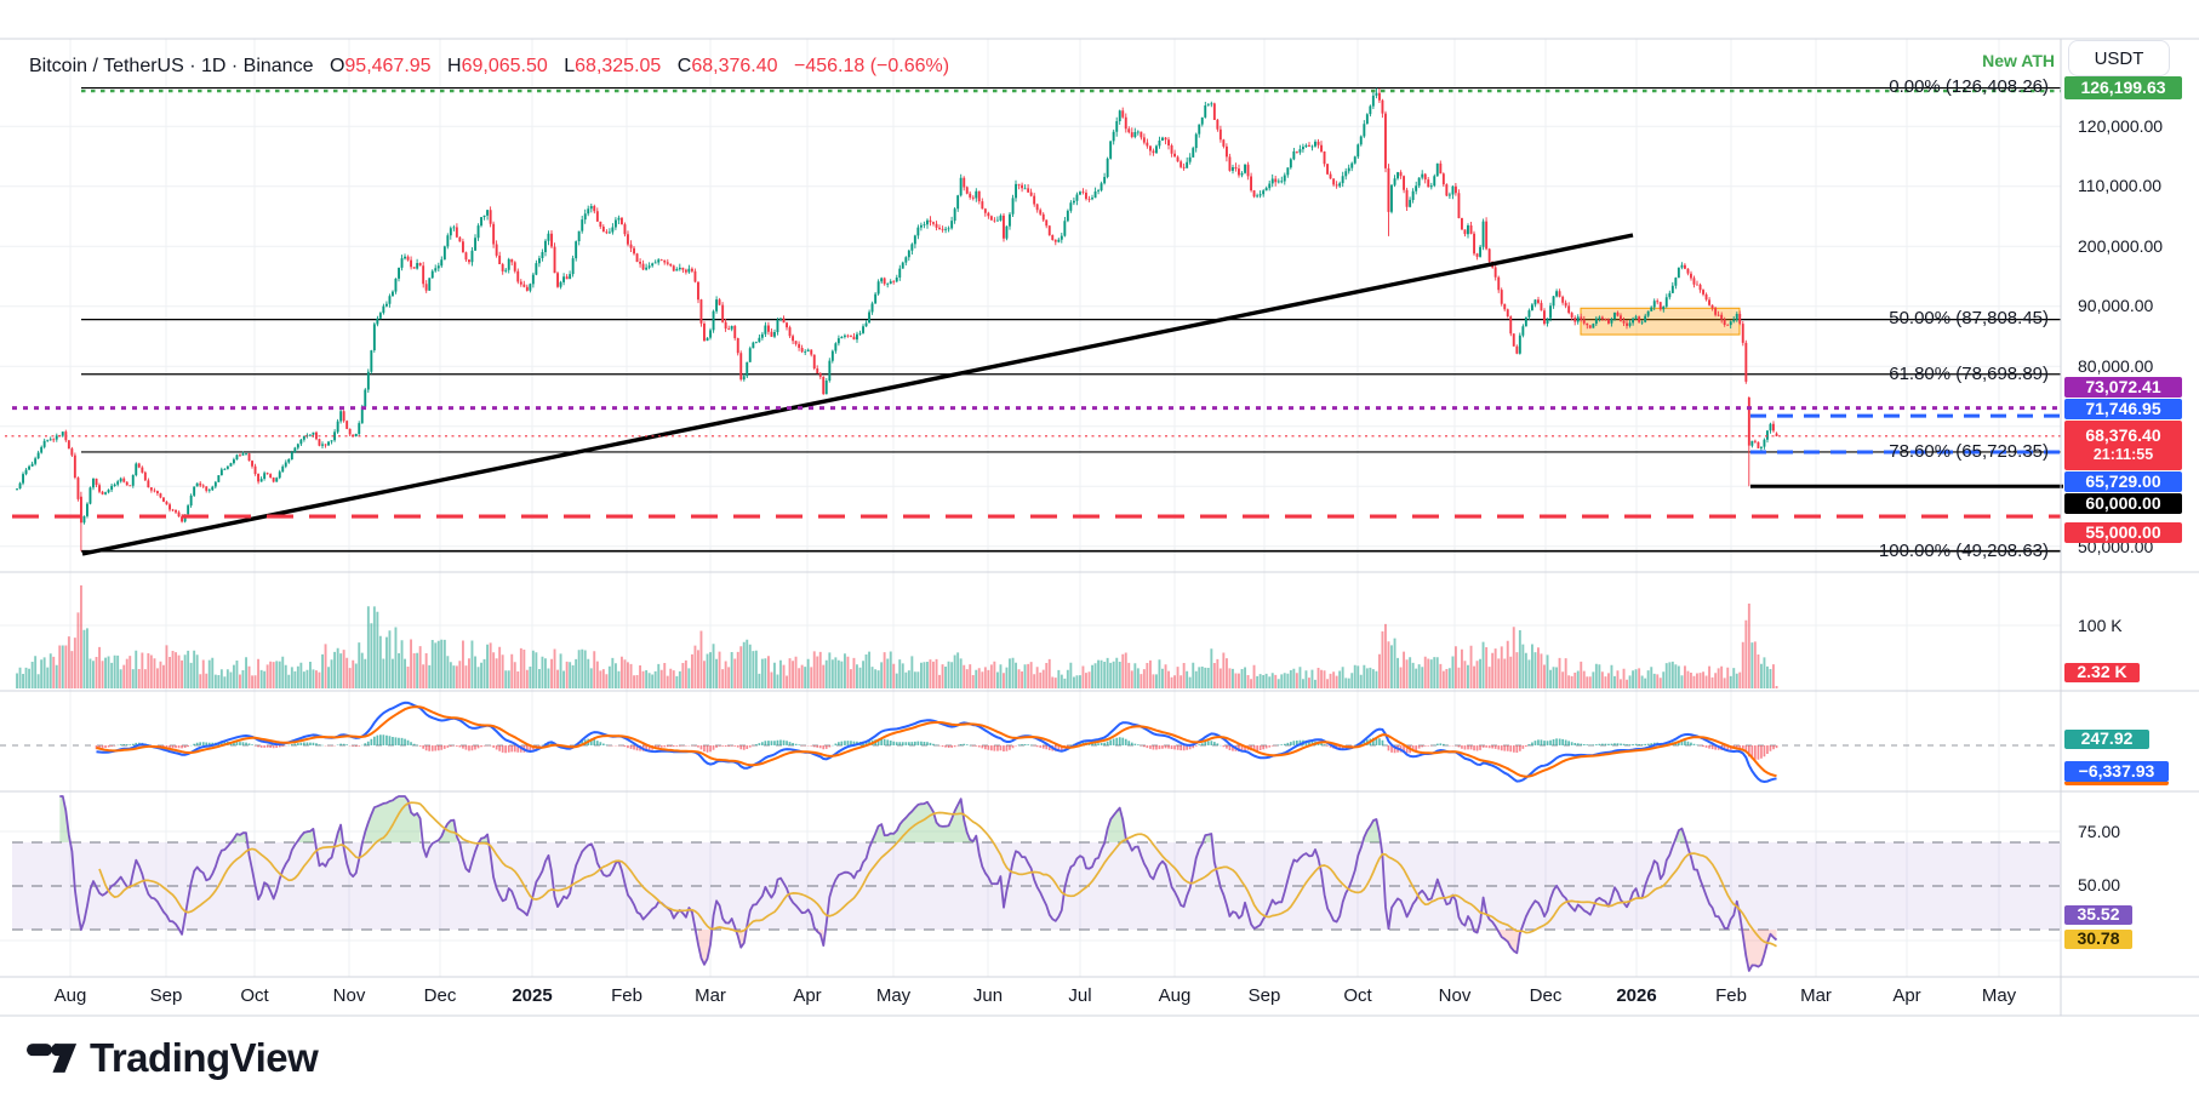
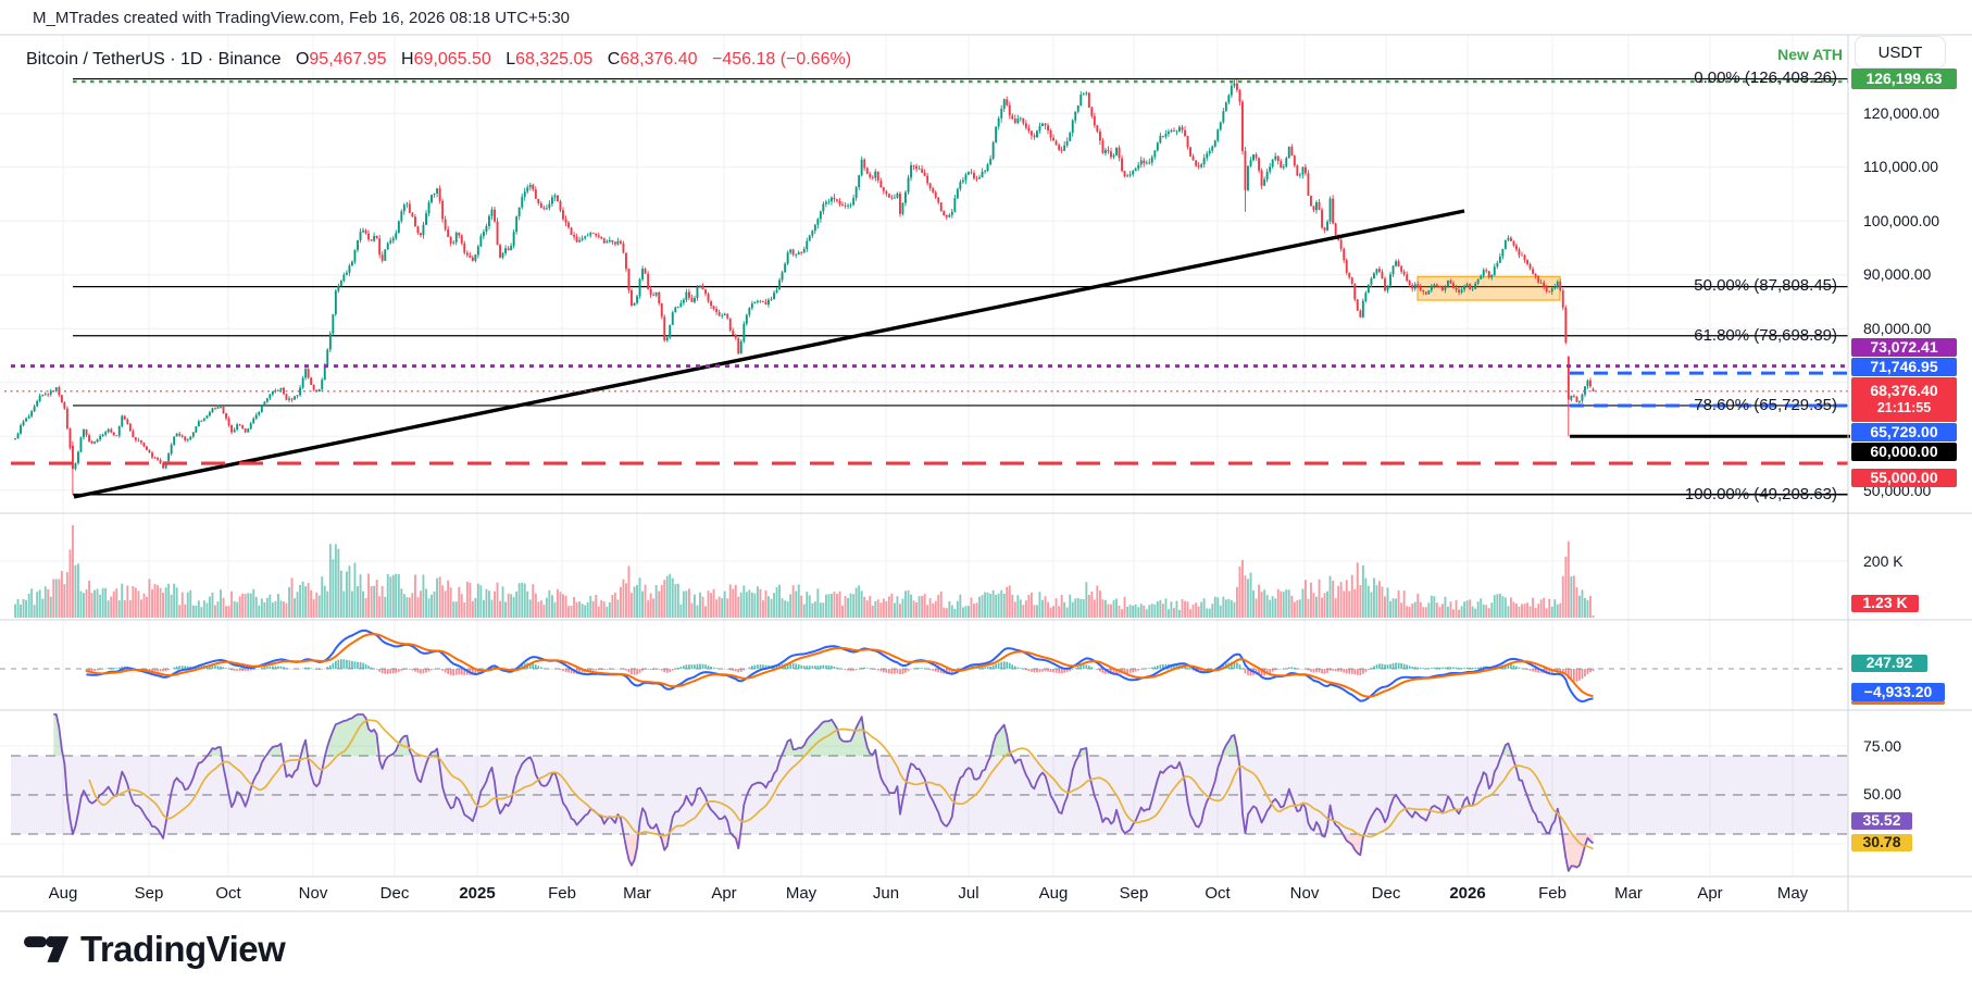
+ M_MTrades created with TradingView.com, Feb 16, 2026 08:18 UTC+5:30
  Bitcoin / TetherUS · 1D · Binance O95,467.95 H69,065.50 L68,325.05 C68,376.40 −456.18 (−0.66%)
  New ATH
  USDT
  0.00% (126,408.26)
  50.00% (87,808.45)
  61.80% (78,698.89)
  78.60% (65,729.35)
  100.00% (49,208.63)
  120,000.00
  110,000.00
- 200,000.00
+ 100,000.00
  90,000.00
  80,000.00
  50,000.00
- 100 K
+ 200 K
  75.00
  50.00
  126,199.63
  73,072.41
  71,746.95
  68,376.40
  21:11:55
  65,729.00
  60,000.00
  55,000.00
- 2.32 K
+ 1.23 K
  247.92
- −6,337.93
+ −4,933.20
  35.52
  30.78
  Aug
  Sep
  Oct
  Nov
  Dec
  2025
  Feb
  Mar
  Apr
  May
  Jun
  Jul
  Aug
  Sep
  Oct
  Nov
  Dec
  2026
  Feb
  Mar
  Apr
  May
  TradingView
